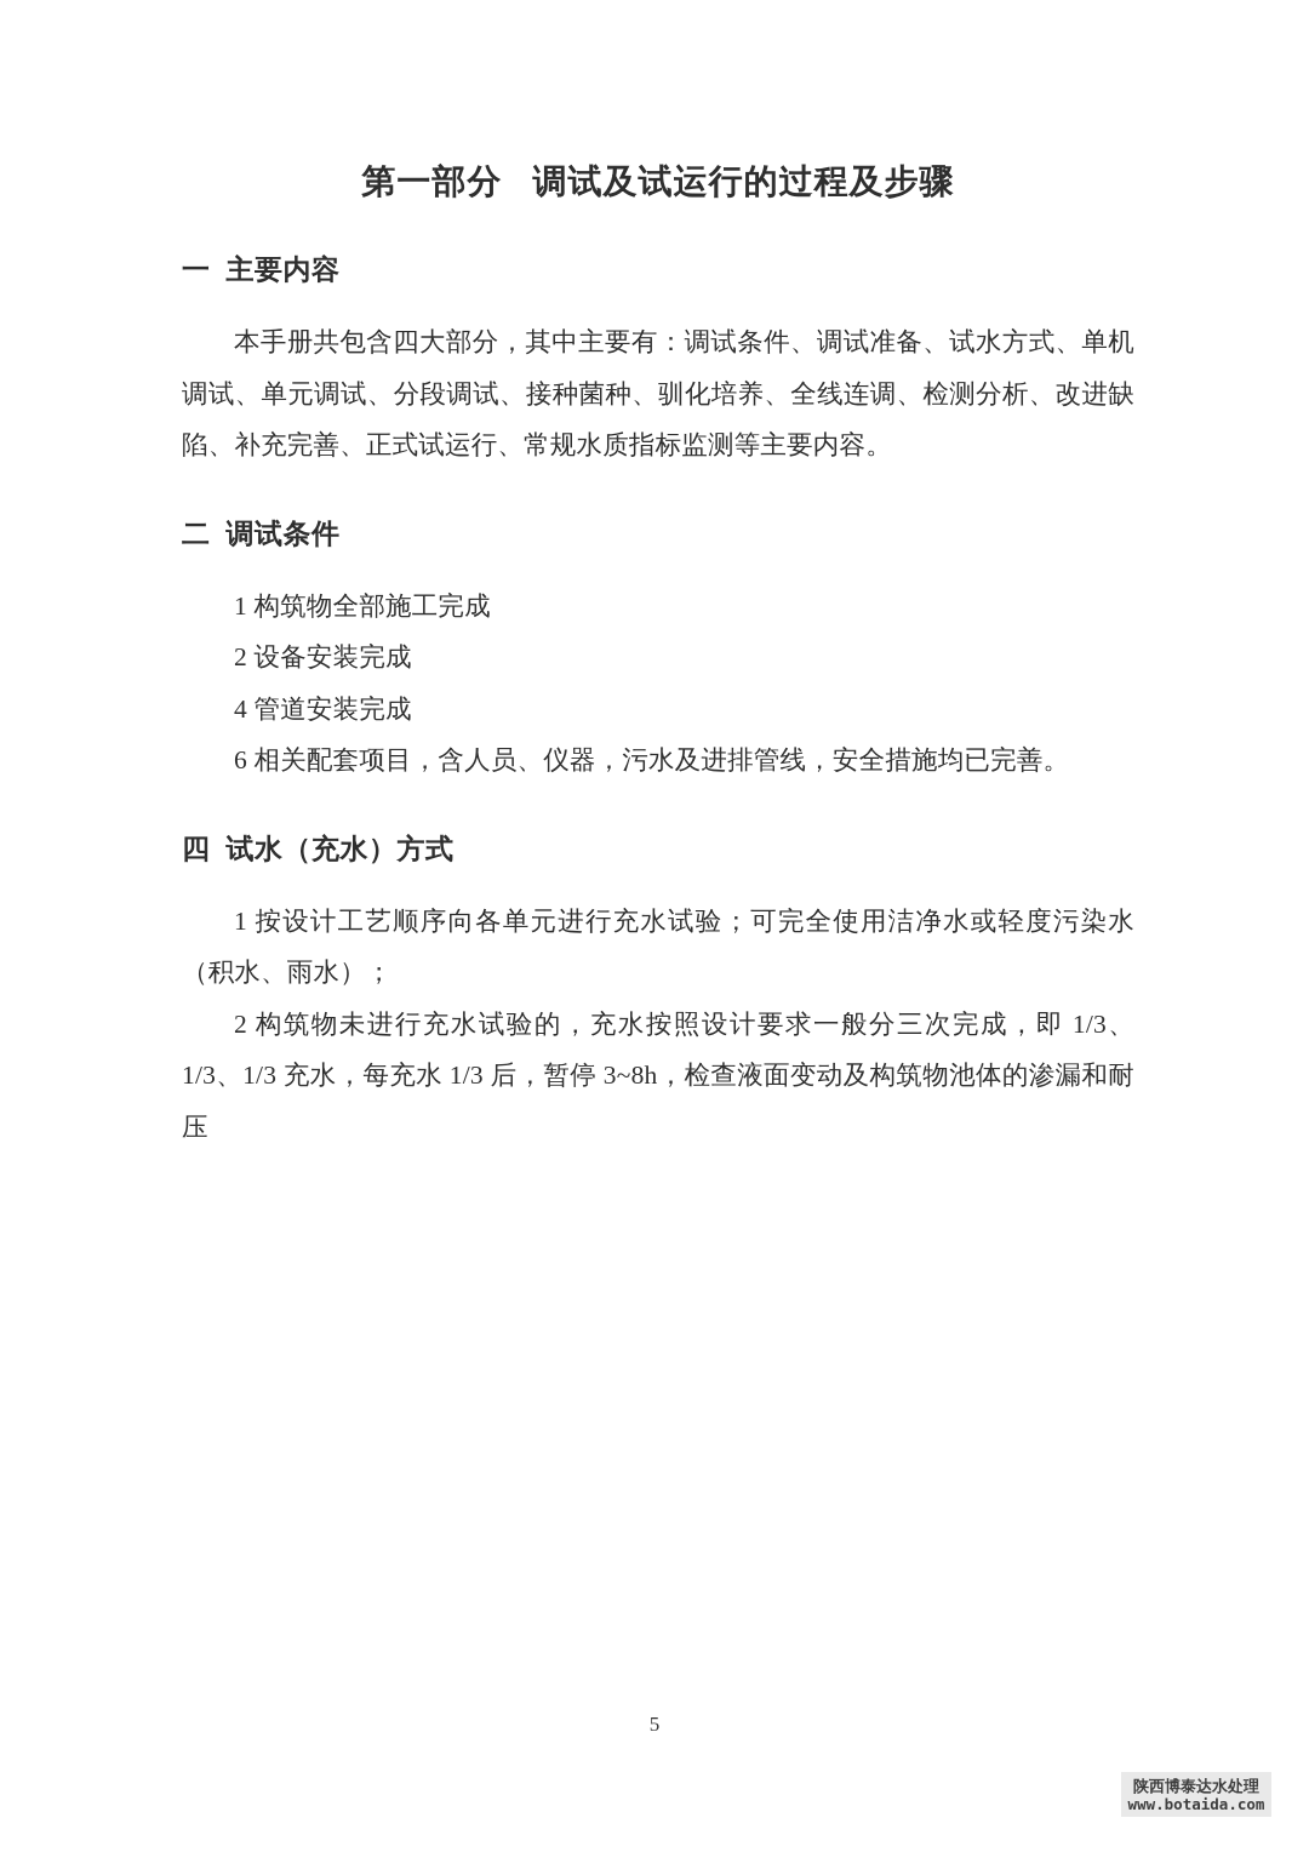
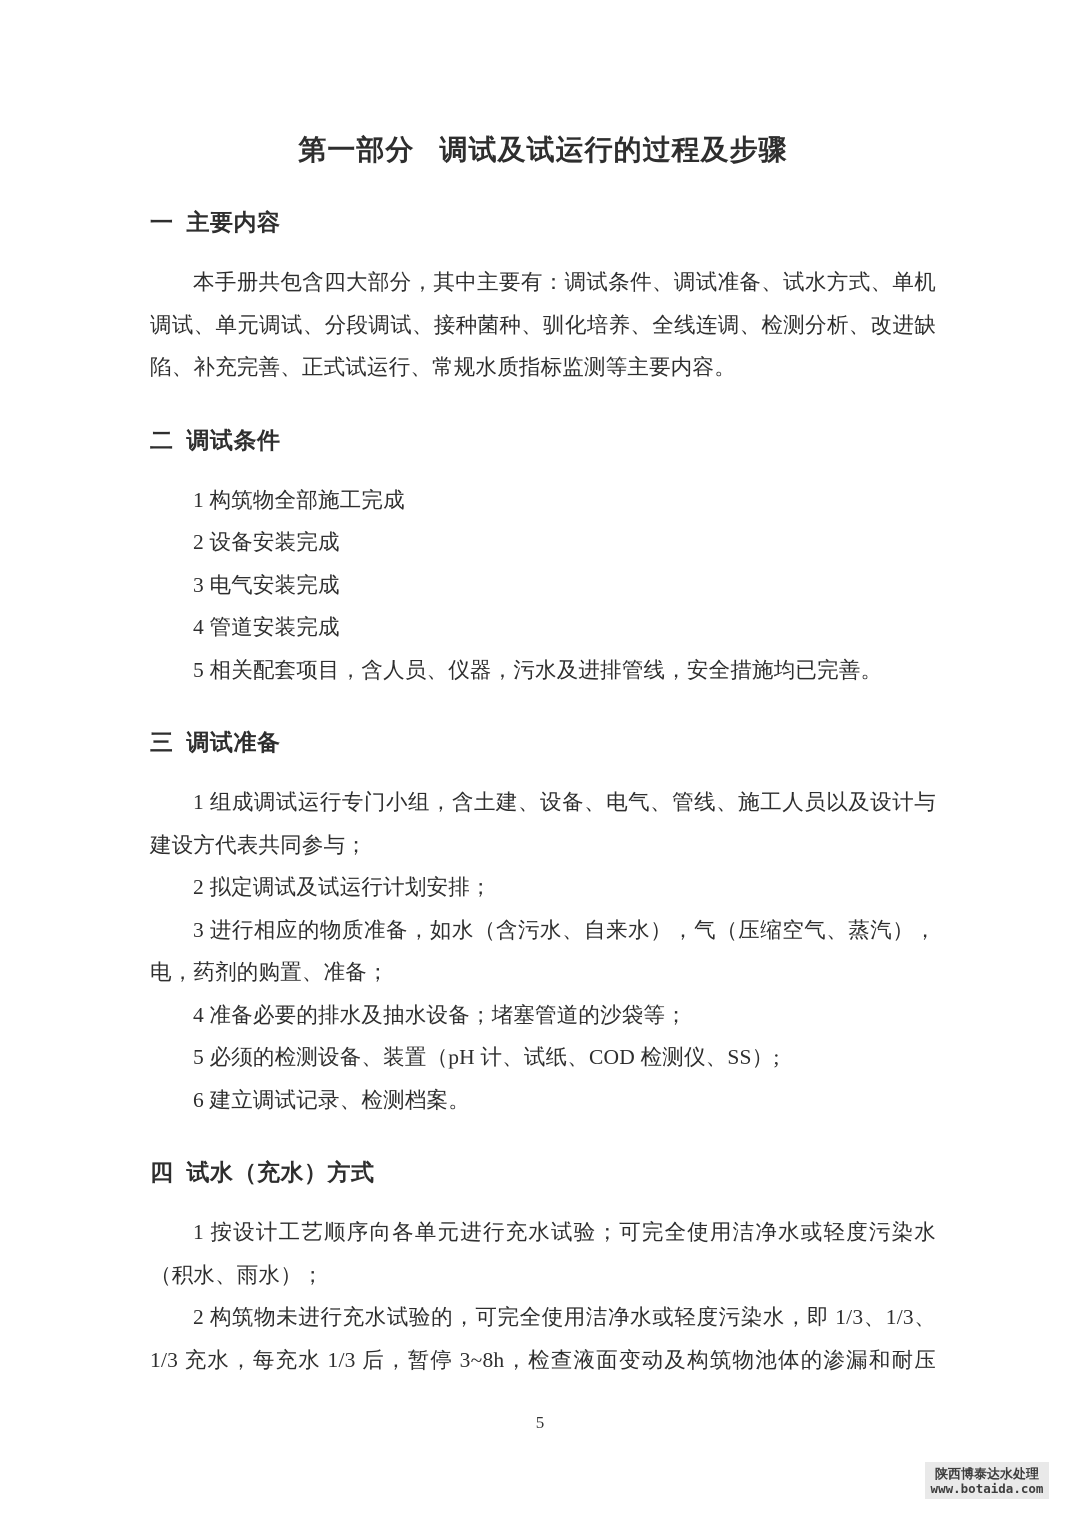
  第一部分 调试及试运行的过程及步骤
  一 主要内容
  本手册共包含四大部分，其中主要有：调试条件、调试准备、试水方式、单机调试、单元调试、分段调试、接种菌种、驯化培养、全线连调、检测分析、改进缺陷、补充完善、正式试运行、常规水质指标监测等主要内容。
  二 调试条件
  1 构筑物全部施工完成
  2 设备安装完成
+ 3 电气安装完成
  4 管道安装完成
- 6 相关配套项目，含人员、仪器，污水及进排管线，安全措施均已完善。
+ 5 相关配套项目，含人员、仪器，污水及进排管线，安全措施均已完善。
+ 三 调试准备
+ 1 组成调试运行专门小组，含土建、设备、电气、管线、施工人员以及设计与建设方代表共同参与；
+ 2 拟定调试及试运行计划安排；
+ 3 进行相应的物质准备，如水（含污水、自来水），气（压缩空气、蒸汽），电，药剂的购置、准备；
+ 4 准备必要的排水及抽水设备；堵塞管道的沙袋等；
+ 5 必须的检测设备、装置（pH 计、试纸、COD 检测仪、SS）;
+ 6 建立调试记录、检测档案。
  四 试水（充水）方式
  1 按设计工艺顺序向各单元进行充水试验；可完全使用洁净水或轻度污染水（积水、雨水）；
- 2 构筑物未进行充水试验的，充水按照设计要求一般分三次完成，即 1/3、1/3、1/3 充水，每充水 1/3 后，暂停 3~8h，检查液面变动及构筑物池体的渗漏和耐压
+ 2 构筑物未进行充水试验的，可完全使用洁净水或轻度污染水，即 1/3、1/3、1/3 充水，每充水 1/3 后，暂停 3~8h，检查液面变动及构筑物池体的渗漏和耐压
  5
  陕西博泰达水处理
  www.botaida.com
